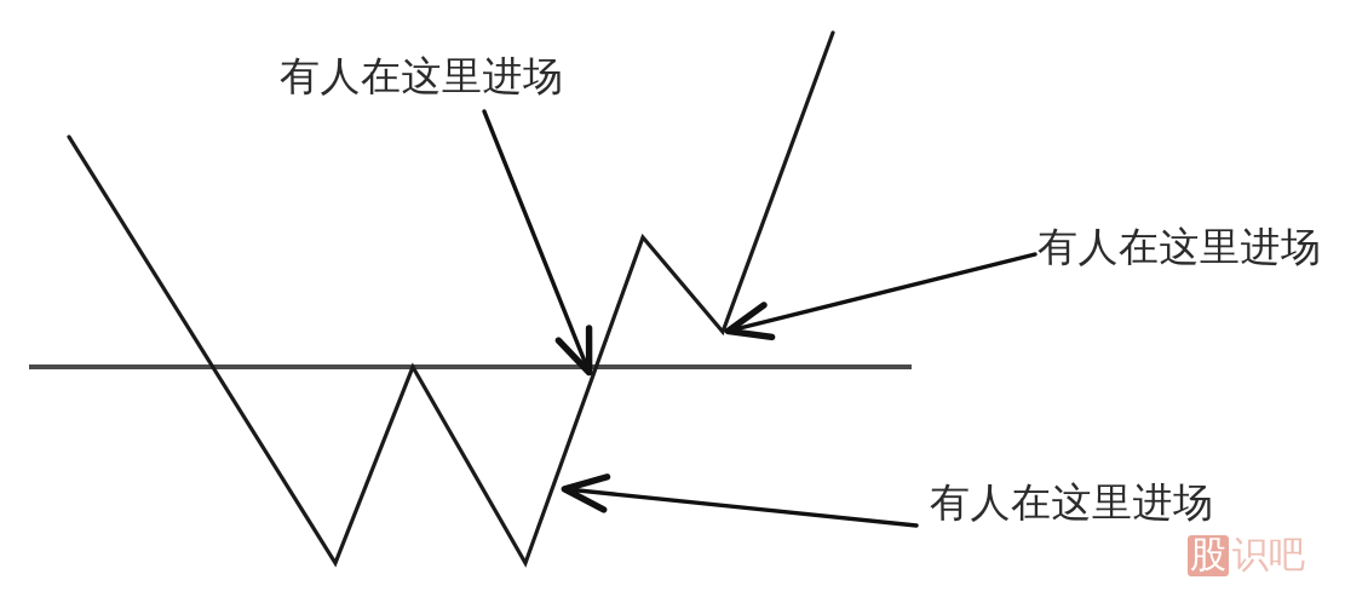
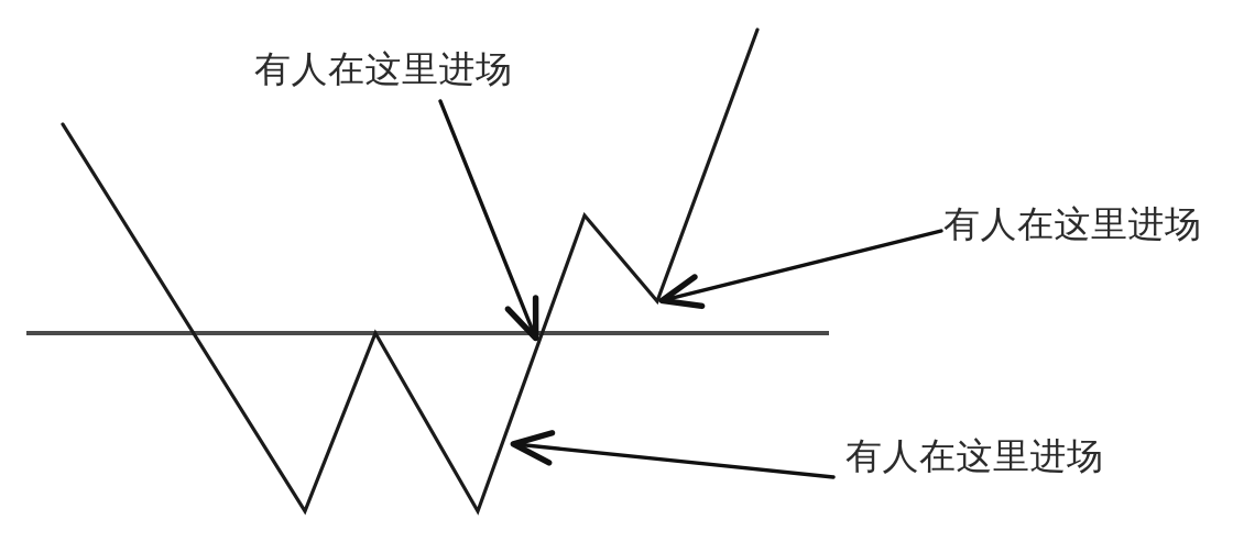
  有人在这里进场
  有人在这里进场
  有人在这里进场
- 股
- 识吧
